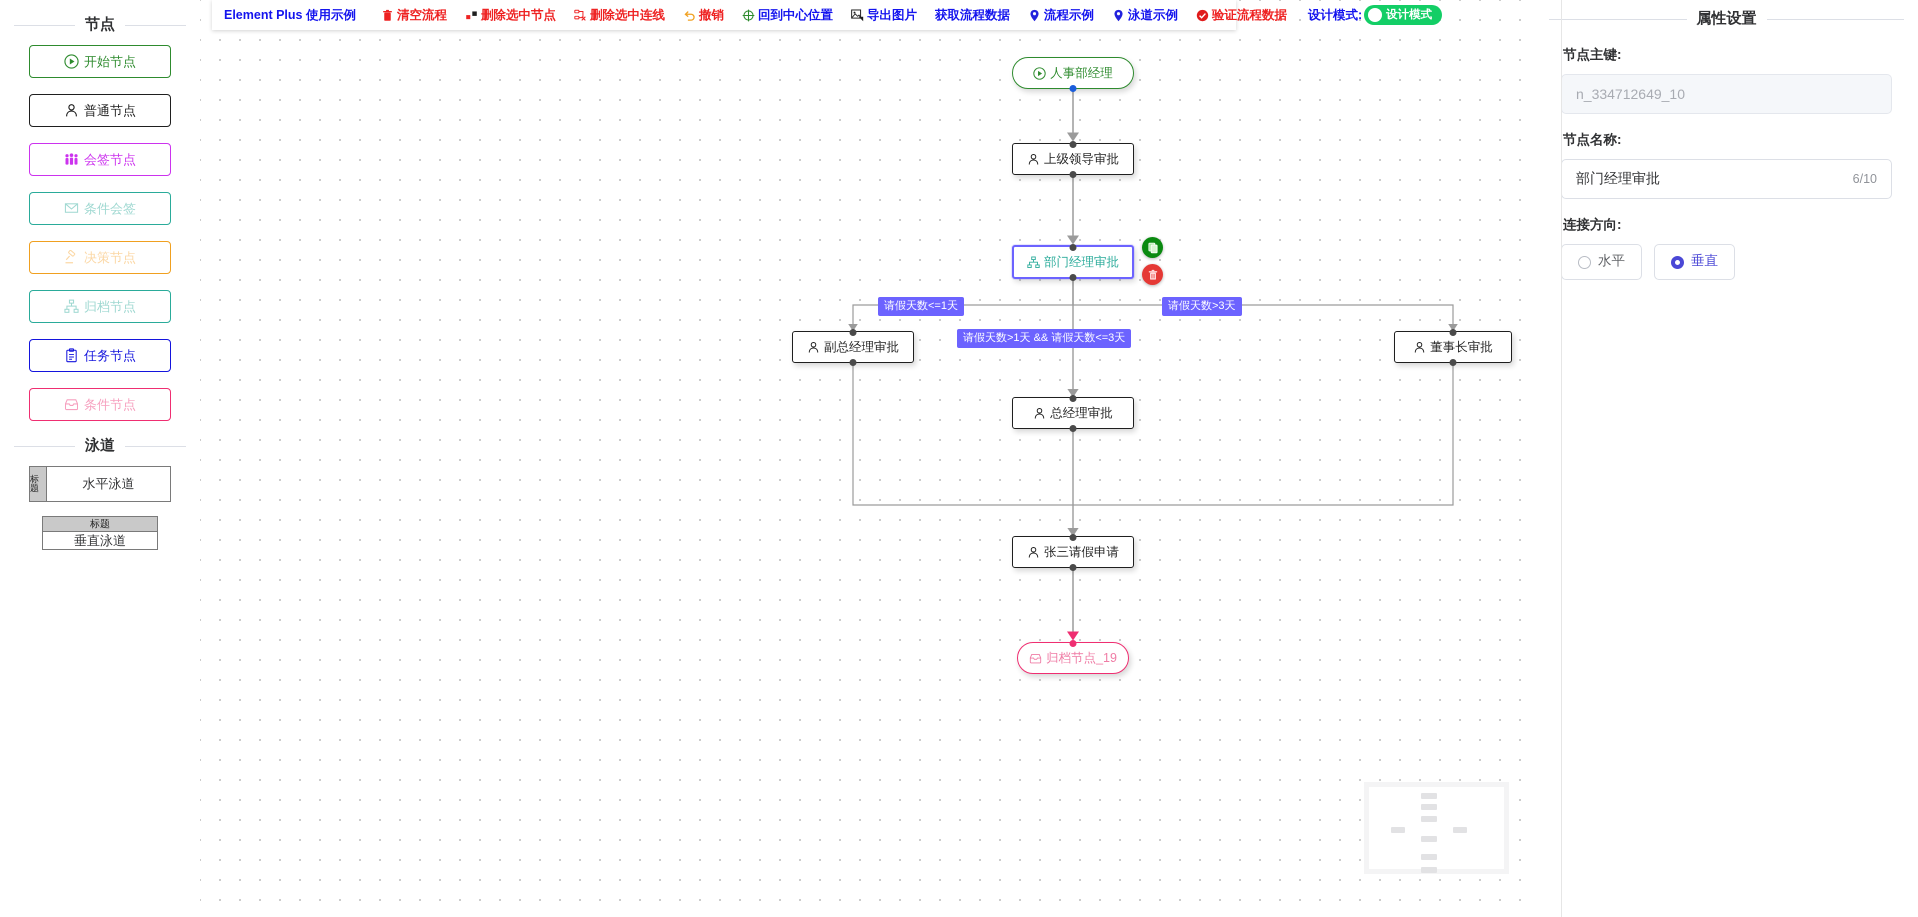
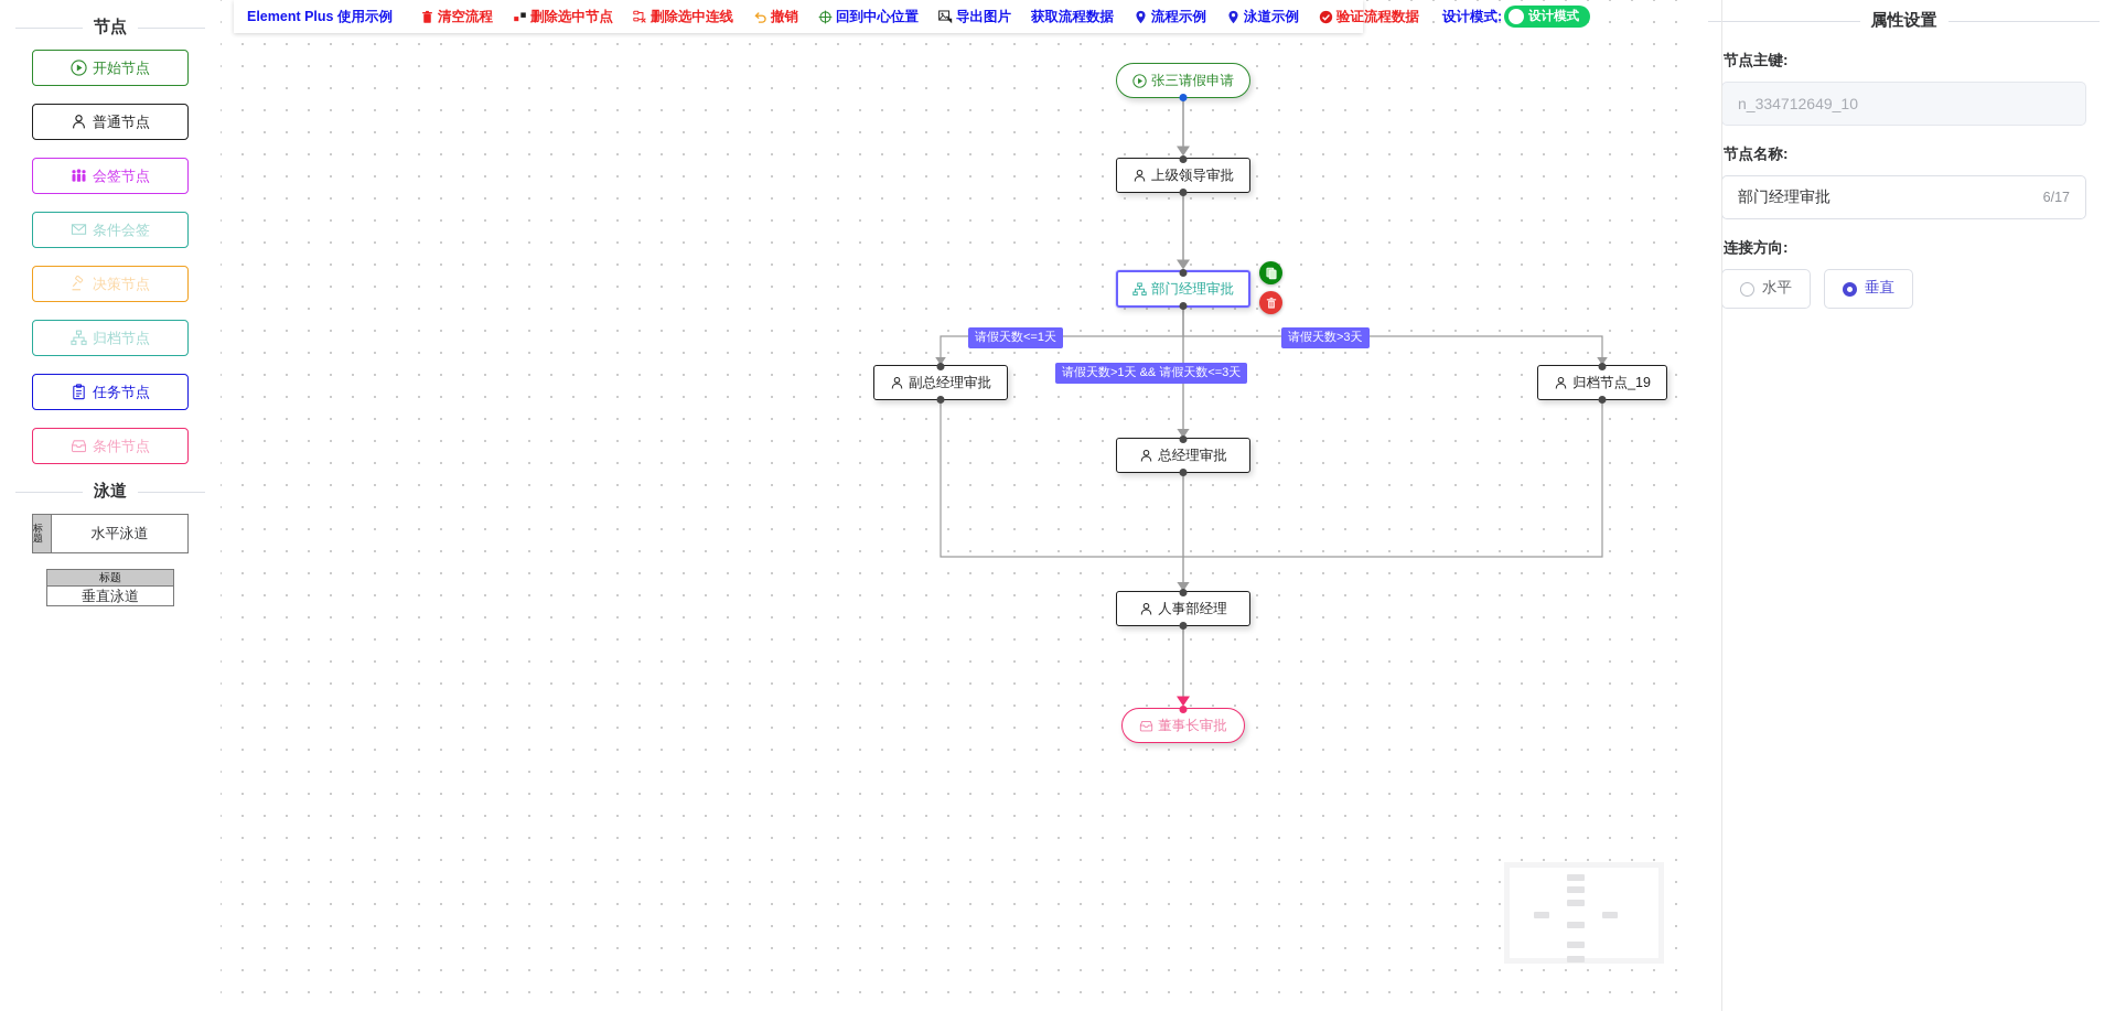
  节点
  开始节点
  普通节点
  会签节点
  条件会签
  决策节点
  归档节点
  任务节点
  条件节点
  泳道
  标题
  水平泳道
  标题
  垂直泳道
  Element Plus 使用示例
  清空流程
  删除选中节点
  删除选中连线
  撤销
  回到中心位置
  导出图片
  获取流程数据
  流程示例
  泳道示例
  验证流程数据
  设计模式:
  设计模式
  请假天数<=1天
  请假天数>3天
  请假天数>1天 && 请假天数<=3天
- 人事部经理
+ 张三请假申请
  上级领导审批
  部门经理审批
  副总经理审批
- 董事长审批
+ 归档节点_19
  总经理审批
- 张三请假申请
+ 人事部经理
- 归档节点_19
+ 董事长审批
  属性设置
  节点主键:
  n_334712649_10
  节点名称:
  部门经理审批
- 6/10
+ 6/17
  连接方向:
  水平
  垂直
